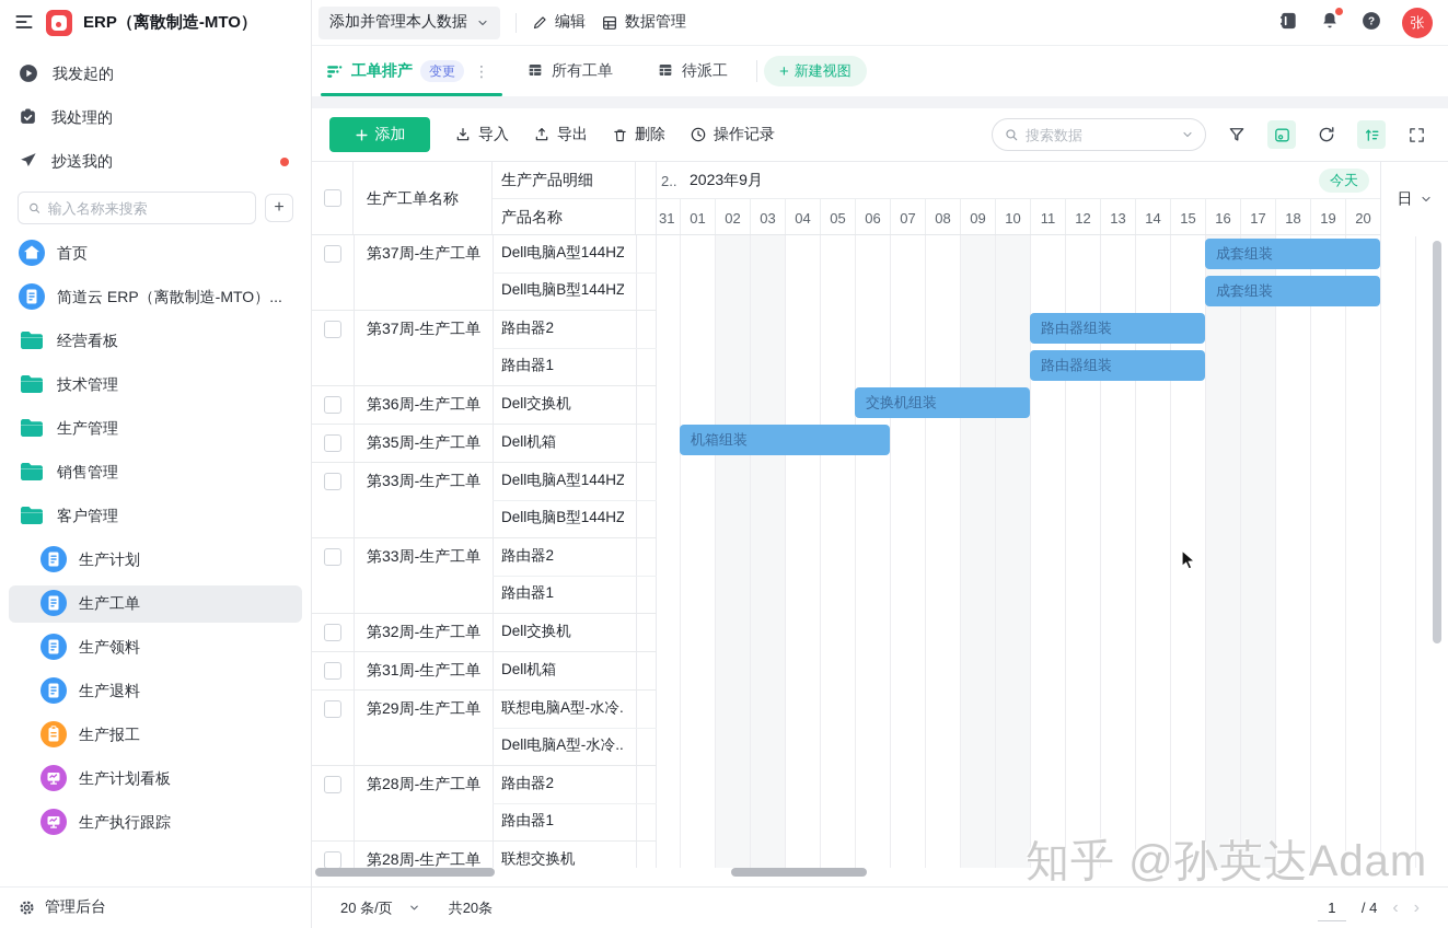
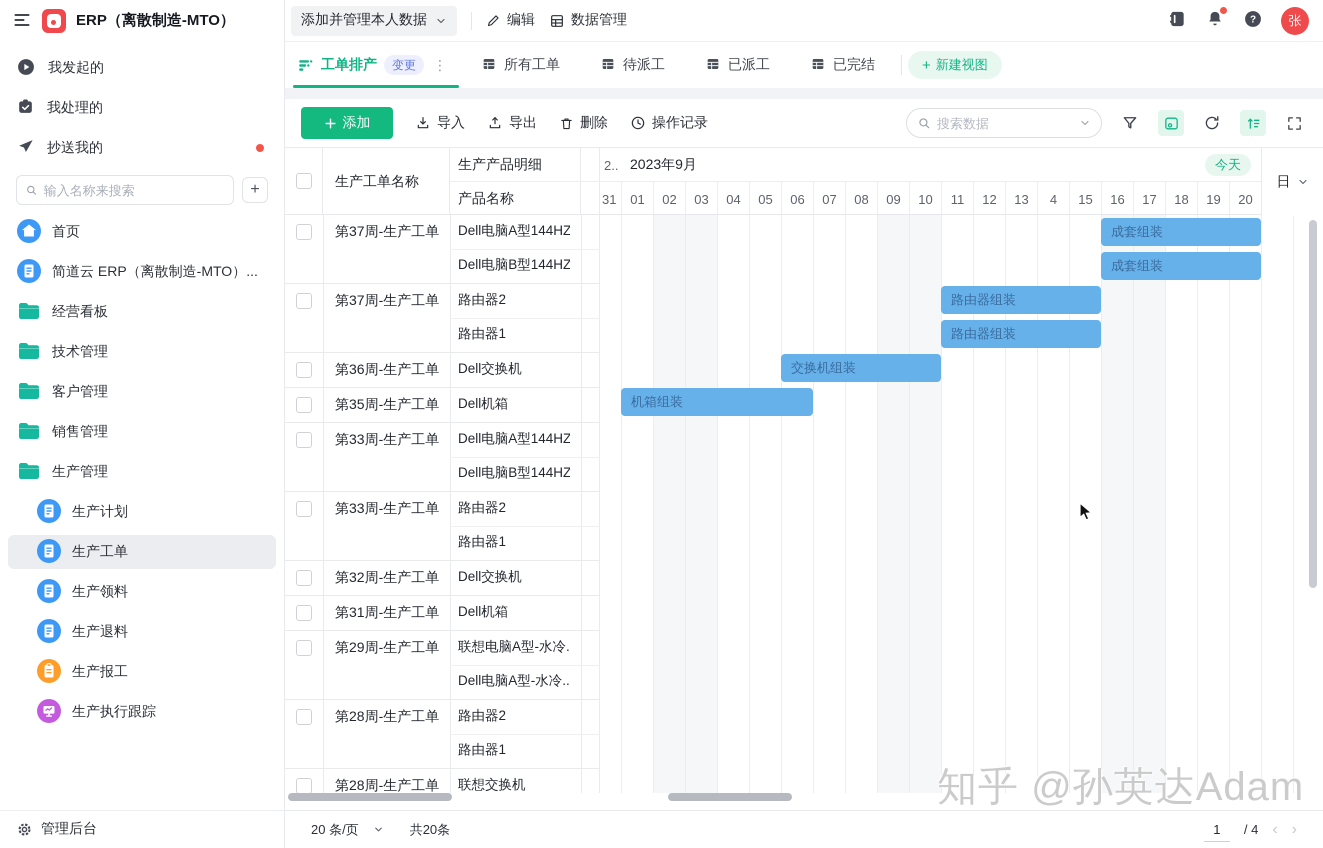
  ERP（离散制造-MTO）
  我发起的
  我处理的
  抄送我的
  输入名称来搜索
  +
  首页
  简道云 ERP（离散制造-MTO）...
  经营看板
  技术管理
- 生产管理
+ 客户管理
  销售管理
- 客户管理
+ 生产管理
  生产计划
  生产工单
  生产领料
  生产退料
  生产报工
- 生产计划看板
  生产执行跟踪
  管理后台
  添加并管理本人数据
  编辑
  数据管理
  ?
  张
  工单排产
  变更
  ⋮
  所有工单
  待派工
+ 已派工
+ 已完结
  +
  新建视图
  添加
  导入
  导出
  删除
  操作记录
  搜索数据
  生产工单名称
  生产产品明细
  产品名称
  2..
  2023年9月
  今天
  31
  01
  02
  03
  04
  05
  06
  07
  08
  09
  10
  11
  12
  13
- 14
+ 4
  15
  16
  17
  18
  19
  20
  日
  第37周-生产工单
  Dell电脑A型144HZ
  Dell电脑B型144HZ
  第37周-生产工单
  路由器2
  路由器1
  第36周-生产工单
  Dell交换机
  第35周-生产工单
  Dell机箱
  第33周-生产工单
  Dell电脑A型144HZ
  Dell电脑B型144HZ
  第33周-生产工单
  路由器2
  路由器1
  第32周-生产工单
  Dell交换机
  第31周-生产工单
  Dell机箱
  第29周-生产工单
  联想电脑A型-水冷.
  Dell电脑A型-水冷..
  第28周-生产工单
  路由器2
  路由器1
  第28周-生产工单
  联想交换机
  成套组装
  成套组装
  路由器组装
  路由器组装
  交换机组装
  机箱组装
  知乎 @孙英达Adam
  20 条/页
  共20条
  1
  / 4
  ‹
  ›
